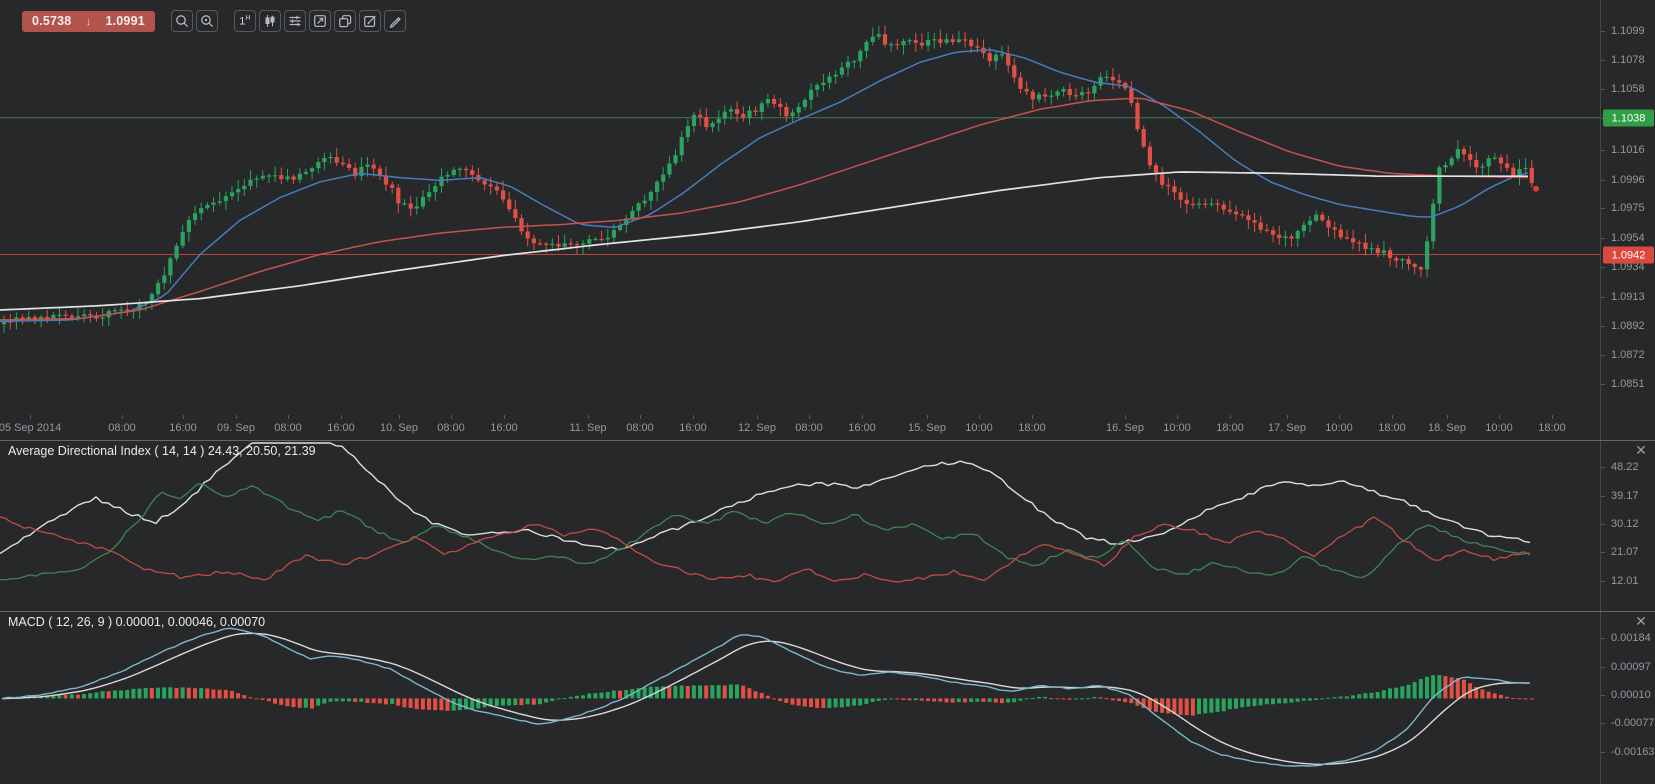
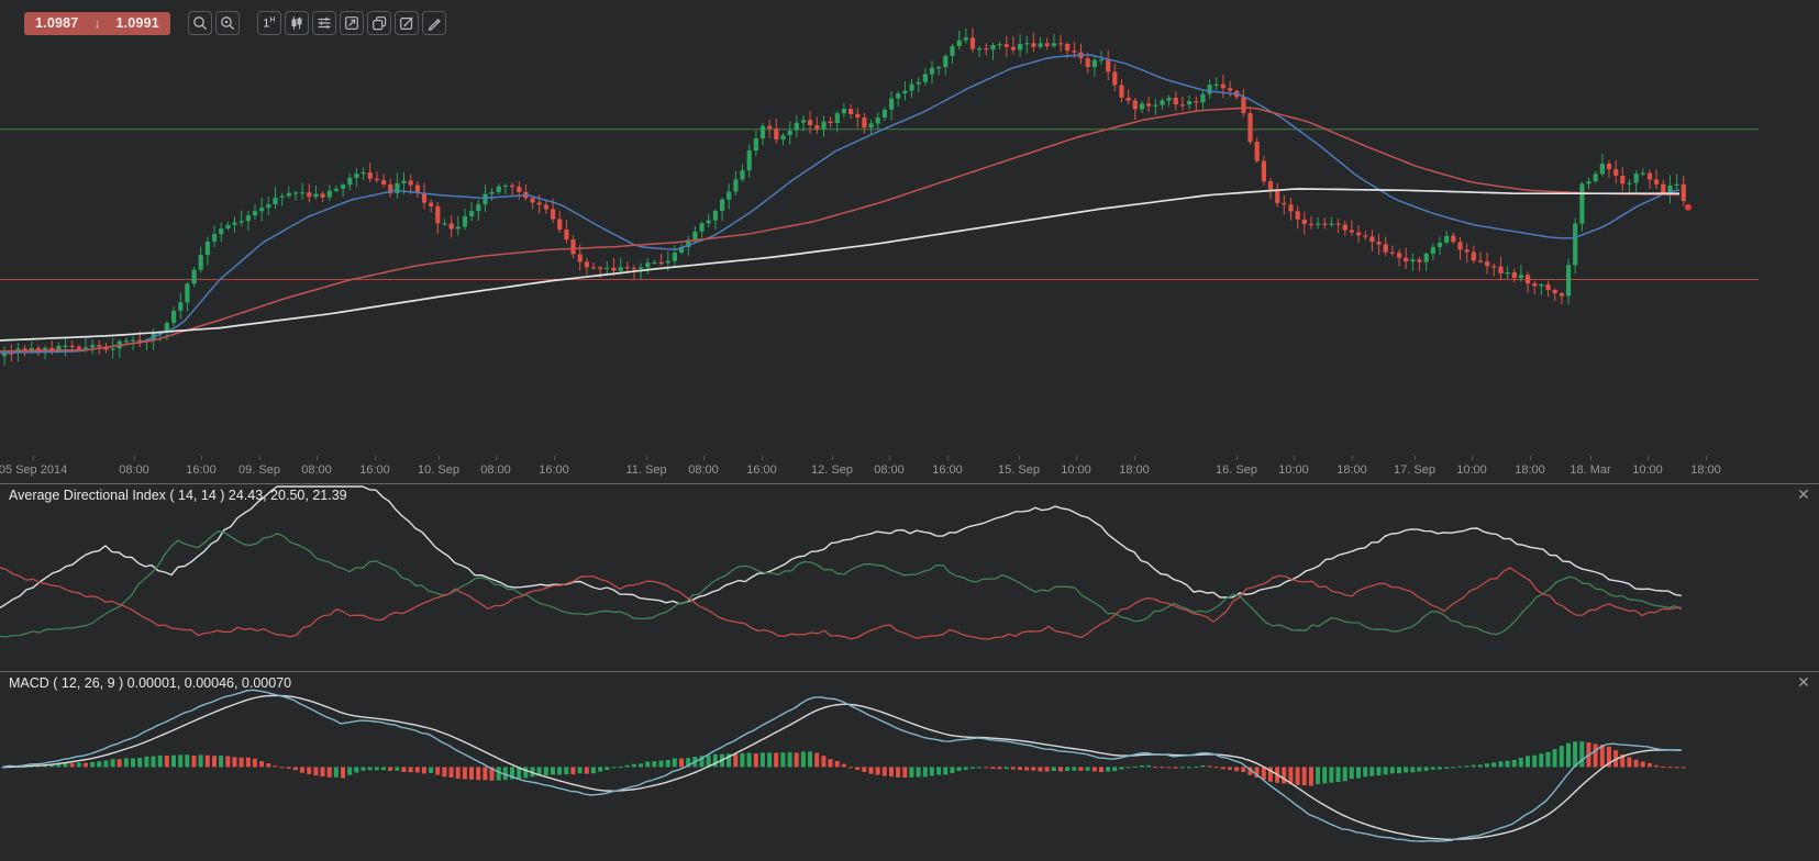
- 0.5738
+ 1.0987
  ↓
  1.0991
  05 Sep 2014
  08:00
  16:00
  09. Sep
  08:00
  16:00
  10. Sep
  08:00
  16:00
  11. Sep
  08:00
  16:00
  12. Sep
  08:00
  16:00
  15. Sep
  10:00
  18:00
  16. Sep
  10:00
  18:00
  17. Sep
  10:00
  18:00
- 18. Sep
+ 18. Mar
  10:00
  18:00
- 1.1099
- 1.1078
- 1.1058
- 1.1016
- 1.0996
- 1.0975
- 1.0954
- 1.0934
- 1.0913
- 1.0892
- 1.0872
- 1.0851
- 48.22
- 39.17
- 30.12
- 21.07
- 12.01
- 0.00184
- 0.00097
- 0.00010
- -0.00077
- -0.00163
- 1.1038
- 1.0942
  Average Directional Index ( 14, 14 ) 24.43, 20.50, 21.39
  MACD ( 12, 26, 9 ) 0.00001, 0.00046, 0.00070
  ✕
  ✕
